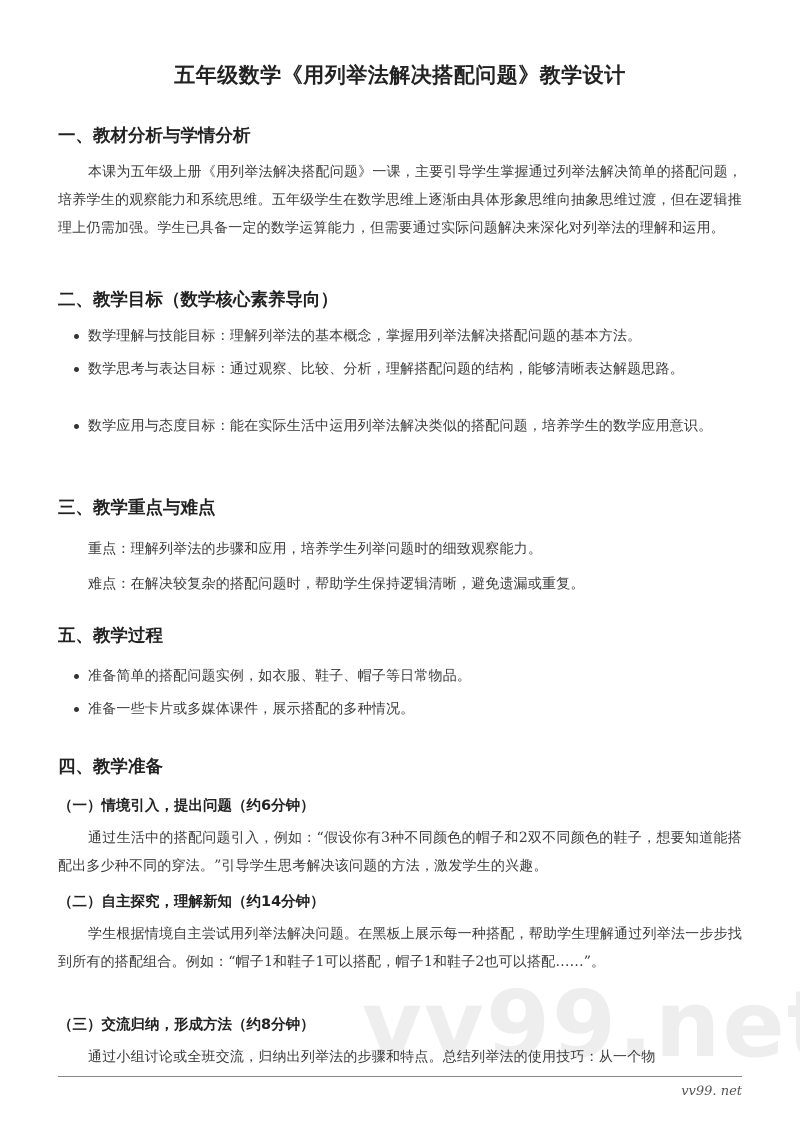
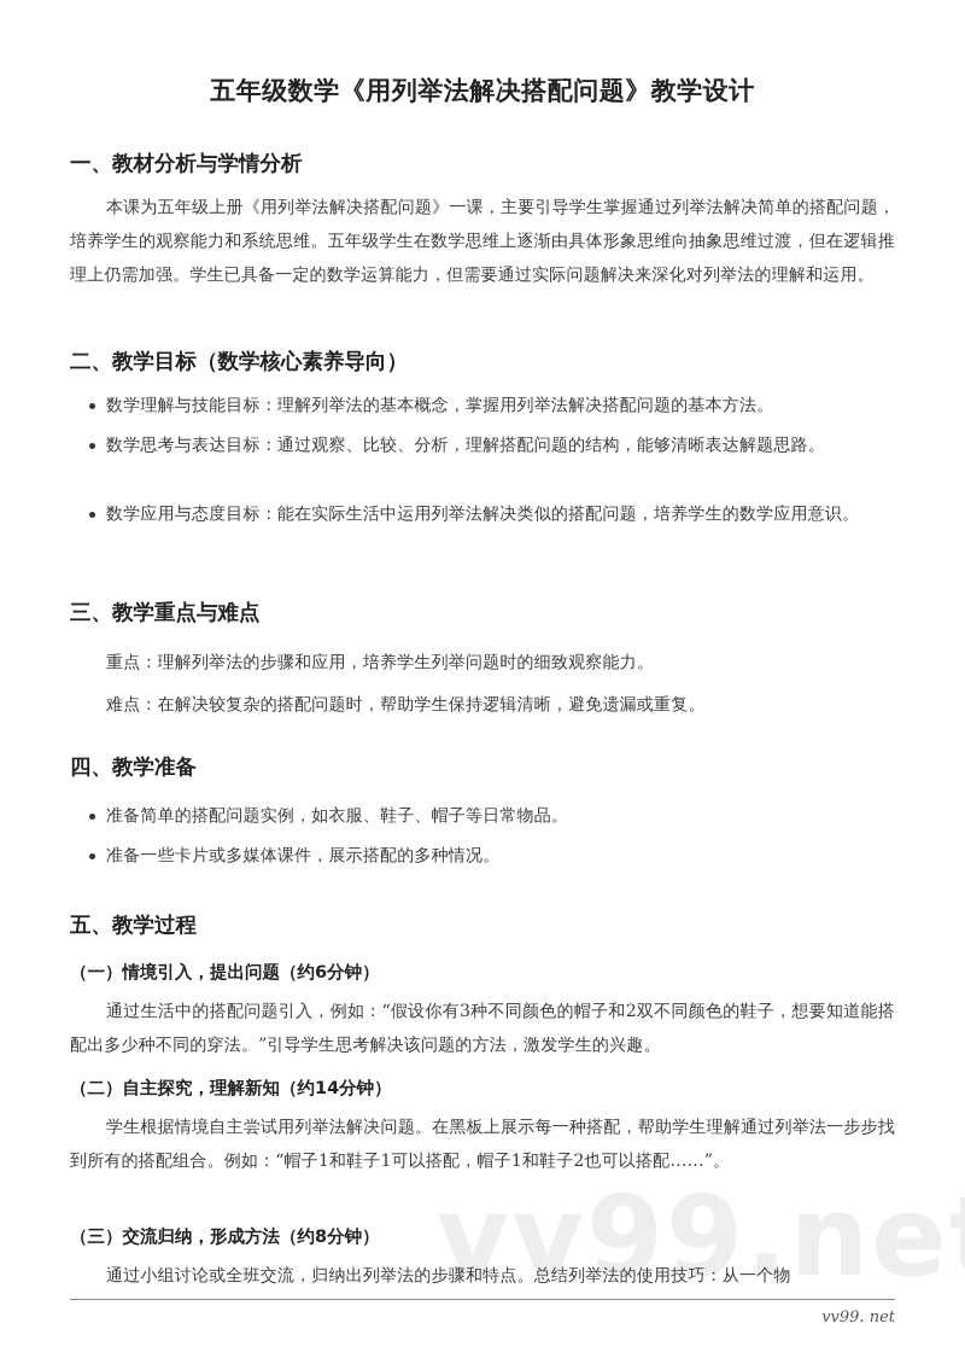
  vv99.ne
  五年级数学《用列举法解决搭配问题》教学设计
  一、教材分析与学情分析
  本课为五年级上册《用列举法解决搭配问题》一课，主要引导学生掌握通过列举法解决简单的搭配问题，培养学生的观察能力和系统思维。五年级学生在数学思维上逐渐由具体形象思维向抽象思维过渡，但在逻辑推理上仍需加强。学生已具备一定的数学运算能力，但需要通过实际问题解决来深化对列举法的理解和运用。
  二、教学目标（数学核心素养导向）
  数学理解与技能目标：理解列举法的基本概念，掌握用列举法解决搭配问题的基本方法。
  数学思考与表达目标：通过观察、比较、分析，理解搭配问题的结构，能够清晰表达解题思路。
  数学应用与态度目标：能在实际生活中运用列举法解决类似的搭配问题，培养学生的数学应用意识。
  三、教学重点与难点
  重点：理解列举法的步骤和应用，培养学生列举问题时的细致观察能力。
  难点：在解决较复杂的搭配问题时，帮助学生保持逻辑清晰，避免遗漏或重复。
- 五、教学过程
+ 四、教学准备
  准备简单的搭配问题实例，如衣服、鞋子、帽子等日常物品。
  准备一些卡片或多媒体课件，展示搭配的多种情况。
- 四、教学准备
+ 五、教学过程
  （一）情境引入，提出问题（约6分钟）
  通过生活中的搭配问题引入，例如：“假设你有3种不同颜色的帽子和2双不同颜色的鞋子，想要知道能搭配出多少种不同的穿法。”引导学生思考解决该问题的方法，激发学生的兴趣。
  （二）自主探究，理解新知（约14分钟）
  学生根据情境自主尝试用列举法解决问题。在黑板上展示每一种搭配，帮助学生理解通过列举法一步步找到所有的搭配组合。例如：“帽子1和鞋子1可以搭配，帽子1和鞋子2也可以搭配……”。
  （三）交流归纳，形成方法（约8分钟）
  通过小组讨论或全班交流，归纳出列举法的步骤和特点。总结列举法的使用技巧：从一个物
  vv99. net
